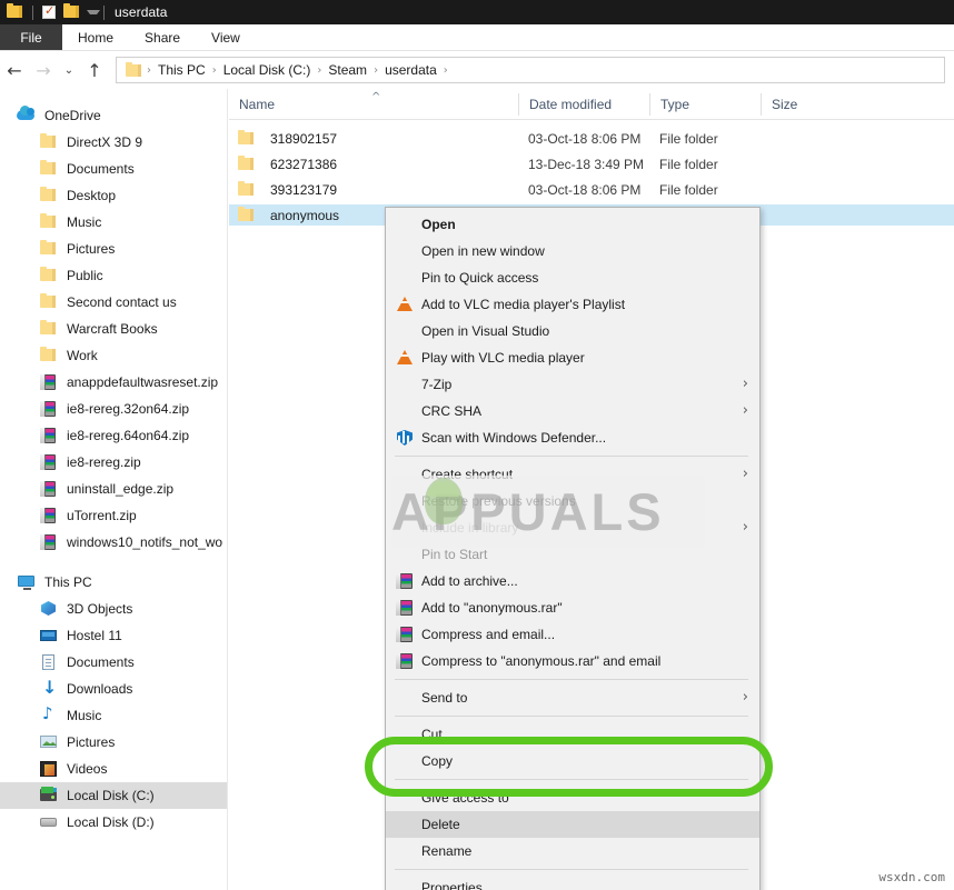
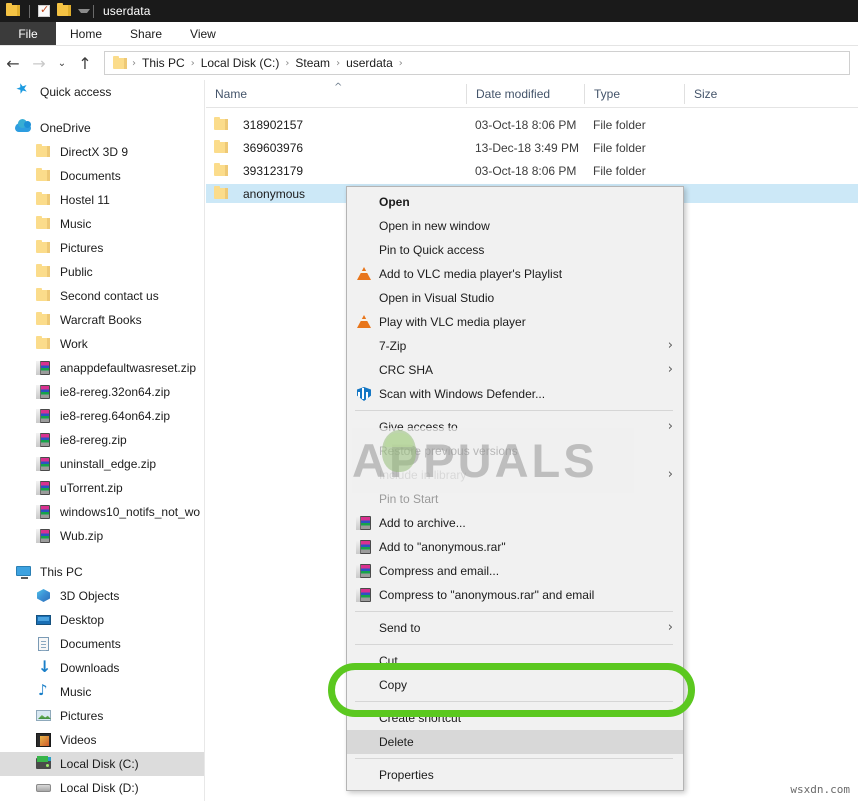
  userdata
  File
  Home
  Share
  View
  ←
  →
  ⌄
  ↑
  ›
  This PC
  ›
  Local Disk (C:)
  ›
  Steam
  ›
  userdata
  ›
+ Quick access
  OneDrive
  DirectX 3D 9
  Documents
- Desktop
+ Hostel 11
  Music
  Pictures
  Public
  Second contact us
  Warcraft Books
  Work
  anappdefaultwasreset.zip
  ie8-rereg.32on64.zip
  ie8-rereg.64on64.zip
  ie8-rereg.zip
  uninstall_edge.zip
  uTorrent.zip
  windows10_notifs_not_wo
+ Wub.zip
  This PC
  3D Objects
- Hostel 11
+ Desktop
  Documents
  Downloads
  Music
  Pictures
  Videos
  Local Disk (C:)
  Local Disk (D:)
  Name
  Date modified
  Type
  Size
  ^
  318902157
  03-Oct-18 8:06 PM
  File folder
- 623271386
+ 369603976
  13-Dec-18 3:49 PM
  File folder
  393123179
  03-Oct-18 8:06 PM
  File folder
  anonymous
  Open
  Open in new window
  Pin to Quick access
  Add to VLC media player's Playlist
  Open in Visual Studio
  Play with VLC media player
  7-Zip
  ›
  CRC SHA
  ›
  Scan with Windows Defender...
- Create shortcut
+ Give access to
  ›
  Restore previous versions
  Include in library
  ›
  Pin to Start
  Add to archive...
  Add to "anonymous.rar"
  Compress and email...
  Compress to "anonymous.rar" and email
  Send to
  ›
  Cut
  Copy
- Give access to
+ Create shortcut
  Delete
- Rename
  Properties
  APPUALS
  wsxdn.com
